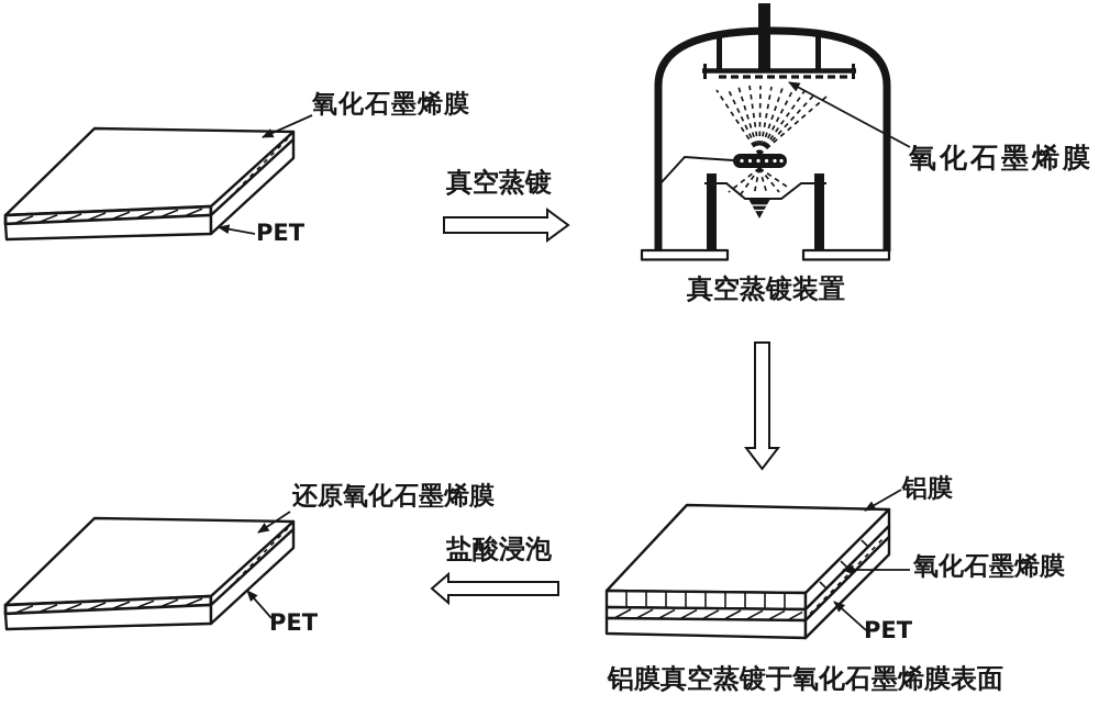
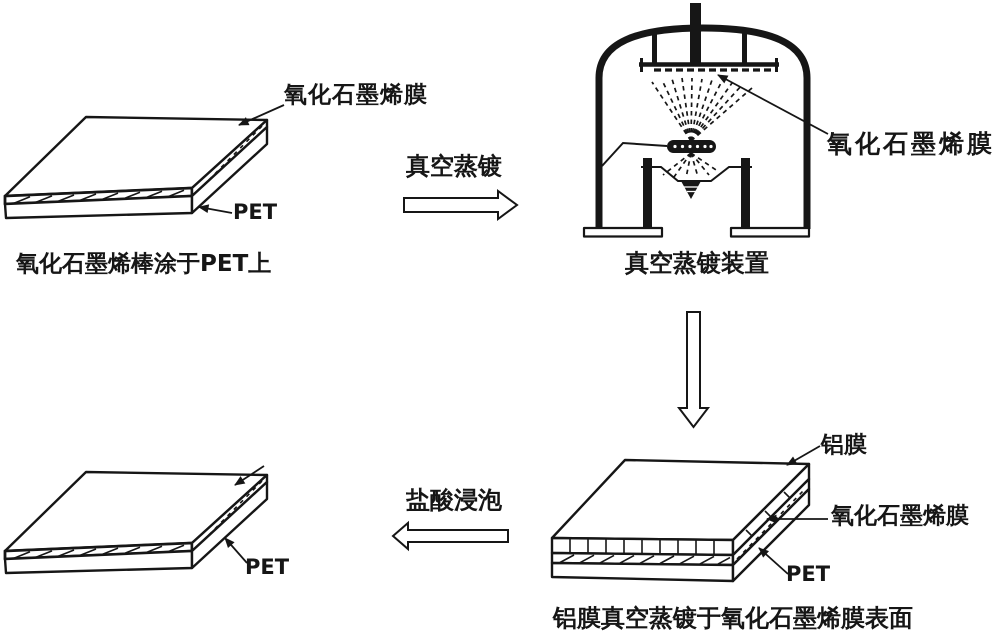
  氧化石墨烯膜
  PET
+ 氧化石墨烯棒涂于PET上
  真空蒸镀
  氧化石墨烯膜
  真空蒸镀装置
  铝膜
  氧化石墨烯膜
  PET
  铝膜真空蒸镀于氧化石墨烯膜表面
  盐酸浸泡
- 还原氧化石墨烯膜
  PET
